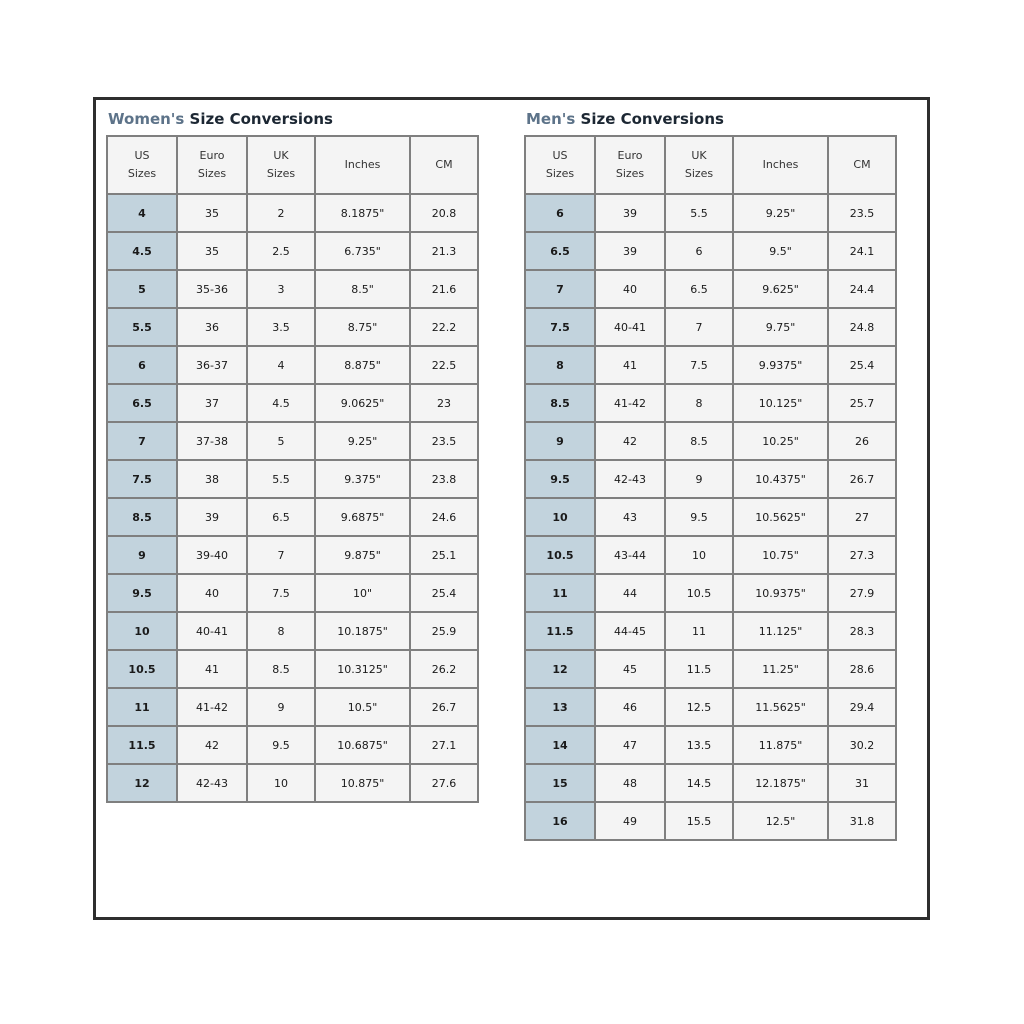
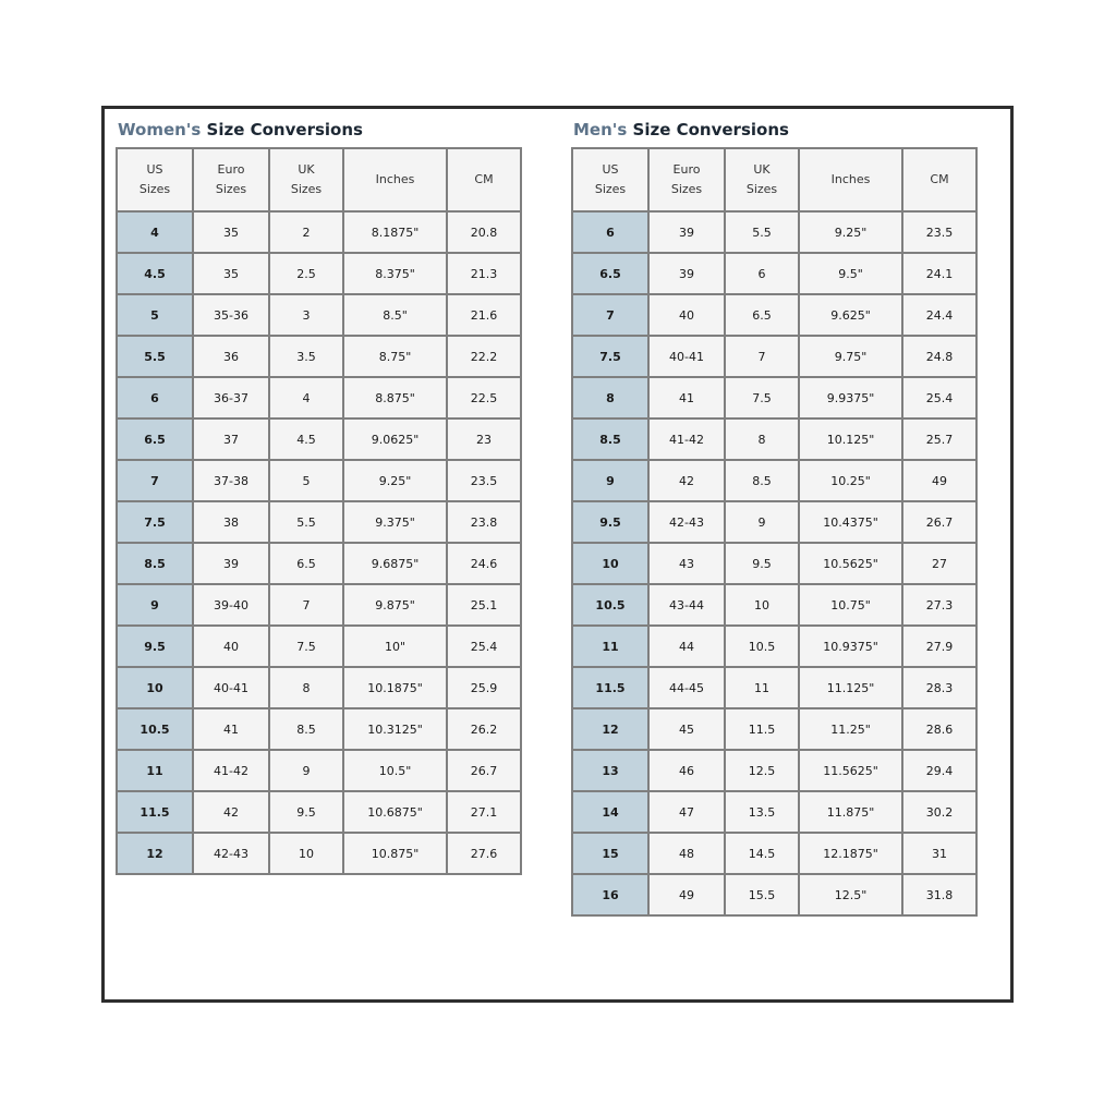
  Women's Size Conversions
  US Sizes	Euro Sizes	UK Sizes	Inches	CM
  4	35	2	8.1875"	20.8
- 4.5	35	2.5	6.735"	21.3
+ 4.5	35	2.5	8.375"	21.3
  5	35-36	3	8.5"	21.6
  5.5	36	3.5	8.75"	22.2
  6	36-37	4	8.875"	22.5
  6.5	37	4.5	9.0625"	23
  7	37-38	5	9.25"	23.5
  7.5	38	5.5	9.375"	23.8
  8.5	39	6.5	9.6875"	24.6
  9	39-40	7	9.875"	25.1
  9.5	40	7.5	10"	25.4
  10	40-41	8	10.1875"	25.9
  10.5	41	8.5	10.3125"	26.2
  11	41-42	9	10.5"	26.7
  11.5	42	9.5	10.6875"	27.1
  12	42-43	10	10.875"	27.6
  Men's Size Conversions
  US Sizes	Euro Sizes	UK Sizes	Inches	CM
  6	39	5.5	9.25"	23.5
  6.5	39	6	9.5"	24.1
  7	40	6.5	9.625"	24.4
  7.5	40-41	7	9.75"	24.8
  8	41	7.5	9.9375"	25.4
  8.5	41-42	8	10.125"	25.7
- 9	42	8.5	10.25"	26
+ 9	42	8.5	10.25"	49
  9.5	42-43	9	10.4375"	26.7
  10	43	9.5	10.5625"	27
  10.5	43-44	10	10.75"	27.3
  11	44	10.5	10.9375"	27.9
  11.5	44-45	11	11.125"	28.3
  12	45	11.5	11.25"	28.6
  13	46	12.5	11.5625"	29.4
  14	47	13.5	11.875"	30.2
  15	48	14.5	12.1875"	31
  16	49	15.5	12.5"	31.8
